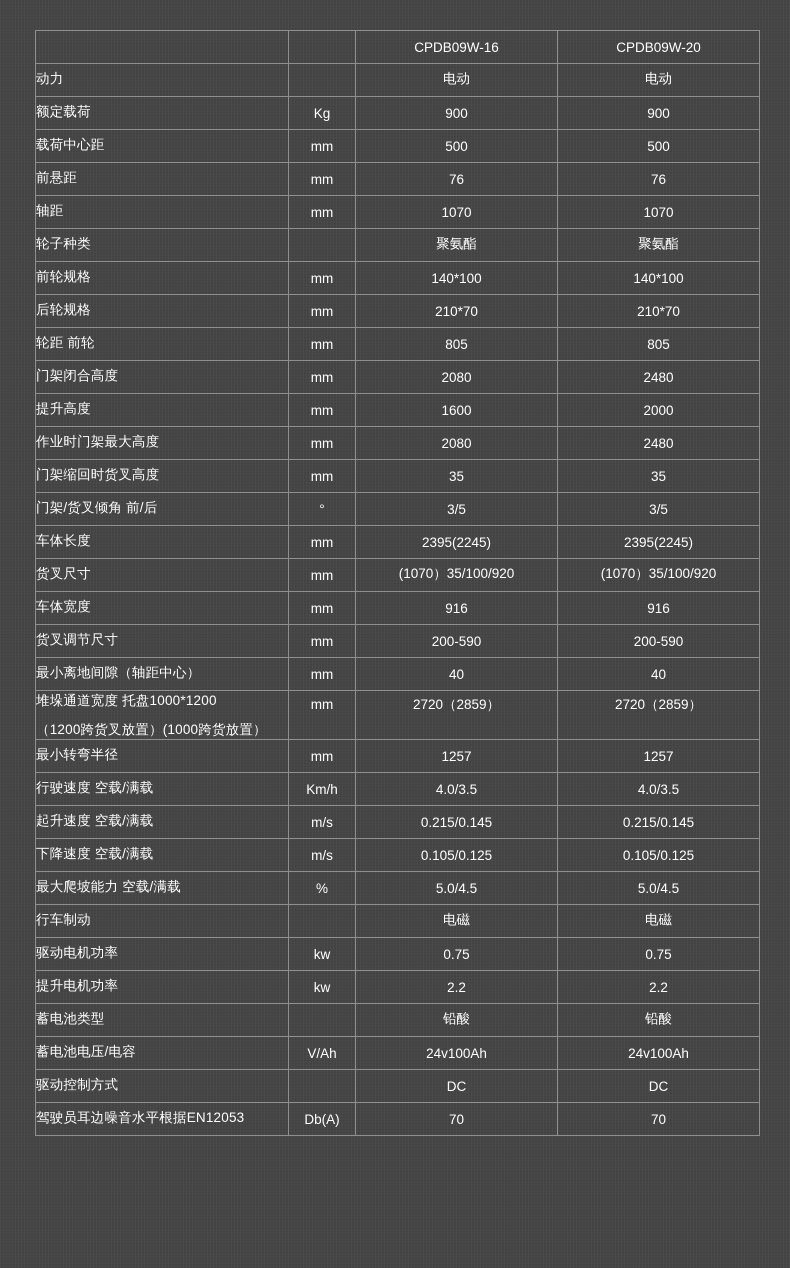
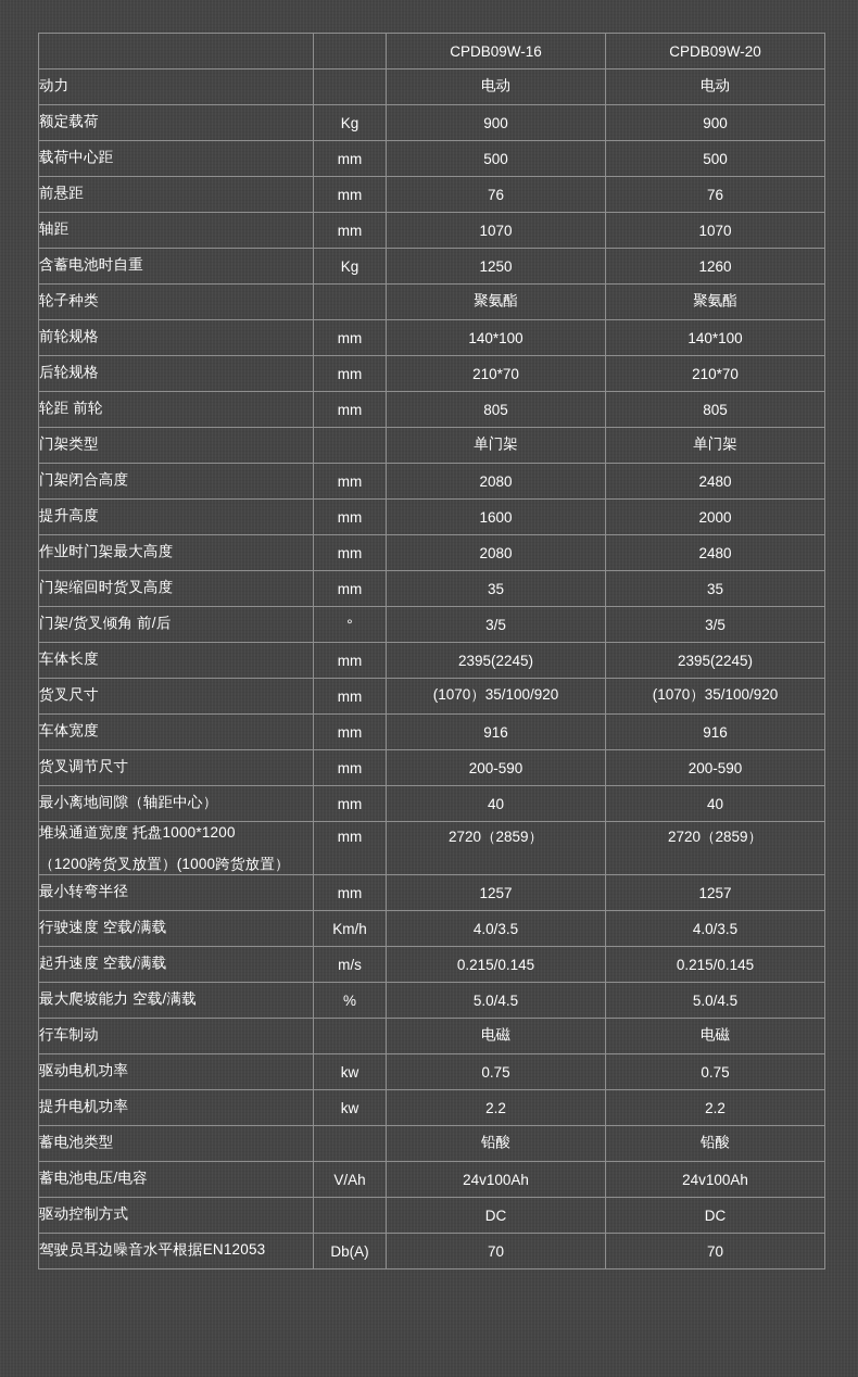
  		CPDB09W-16	CPDB09W-20
  动力		电动	电动
  额定载荷	Kg	900	900
  载荷中心距	mm	500	500
  前悬距	mm	76	76
  轴距	mm	1070	1070
+ 含蓄电池时自重	Kg	1250	1260
  轮子种类		聚氨酯	聚氨酯
  前轮规格	mm	140*100	140*100
  后轮规格	mm	210*70	210*70
  轮距 前轮	mm	805	805
+ 门架类型		单门架	单门架
  门架闭合高度	mm	2080	2480
  提升高度	mm	1600	2000
  作业时门架最大高度	mm	2080	2480
  门架缩回时货叉高度	mm	35	35
  门架/货叉倾角 前/后	°	3/5	3/5
  车体长度	mm	2395(2245)	2395(2245)
  货叉尺寸	mm	(1070）35/100/920	(1070）35/100/920
  车体宽度	mm	916	916
  货叉调节尺寸	mm	200-590	200-590
  最小离地间隙（轴距中心）	mm	40	40
  堆垛通道宽度 托盘1000*1200 （1200跨货叉放置）(1000跨货放置）	mm	2720（2859）	2720（2859）
  最小转弯半径	mm	1257	1257
  行驶速度 空载/满载	Km/h	4.0/3.5	4.0/3.5
  起升速度 空载/满载	m/s	0.215/0.145	0.215/0.145
- 下降速度 空载/满载	m/s	0.105/0.125	0.105/0.125
  最大爬坡能力 空载/满载	%	5.0/4.5	5.0/4.5
  行车制动		电磁	电磁
  驱动电机功率	kw	0.75	0.75
  提升电机功率	kw	2.2	2.2
  蓄电池类型		铅酸	铅酸
  蓄电池电压/电容	V/Ah	24v100Ah	24v100Ah
  驱动控制方式		DC	DC
  驾驶员耳边噪音水平根据EN12053	Db(A)	70	70
